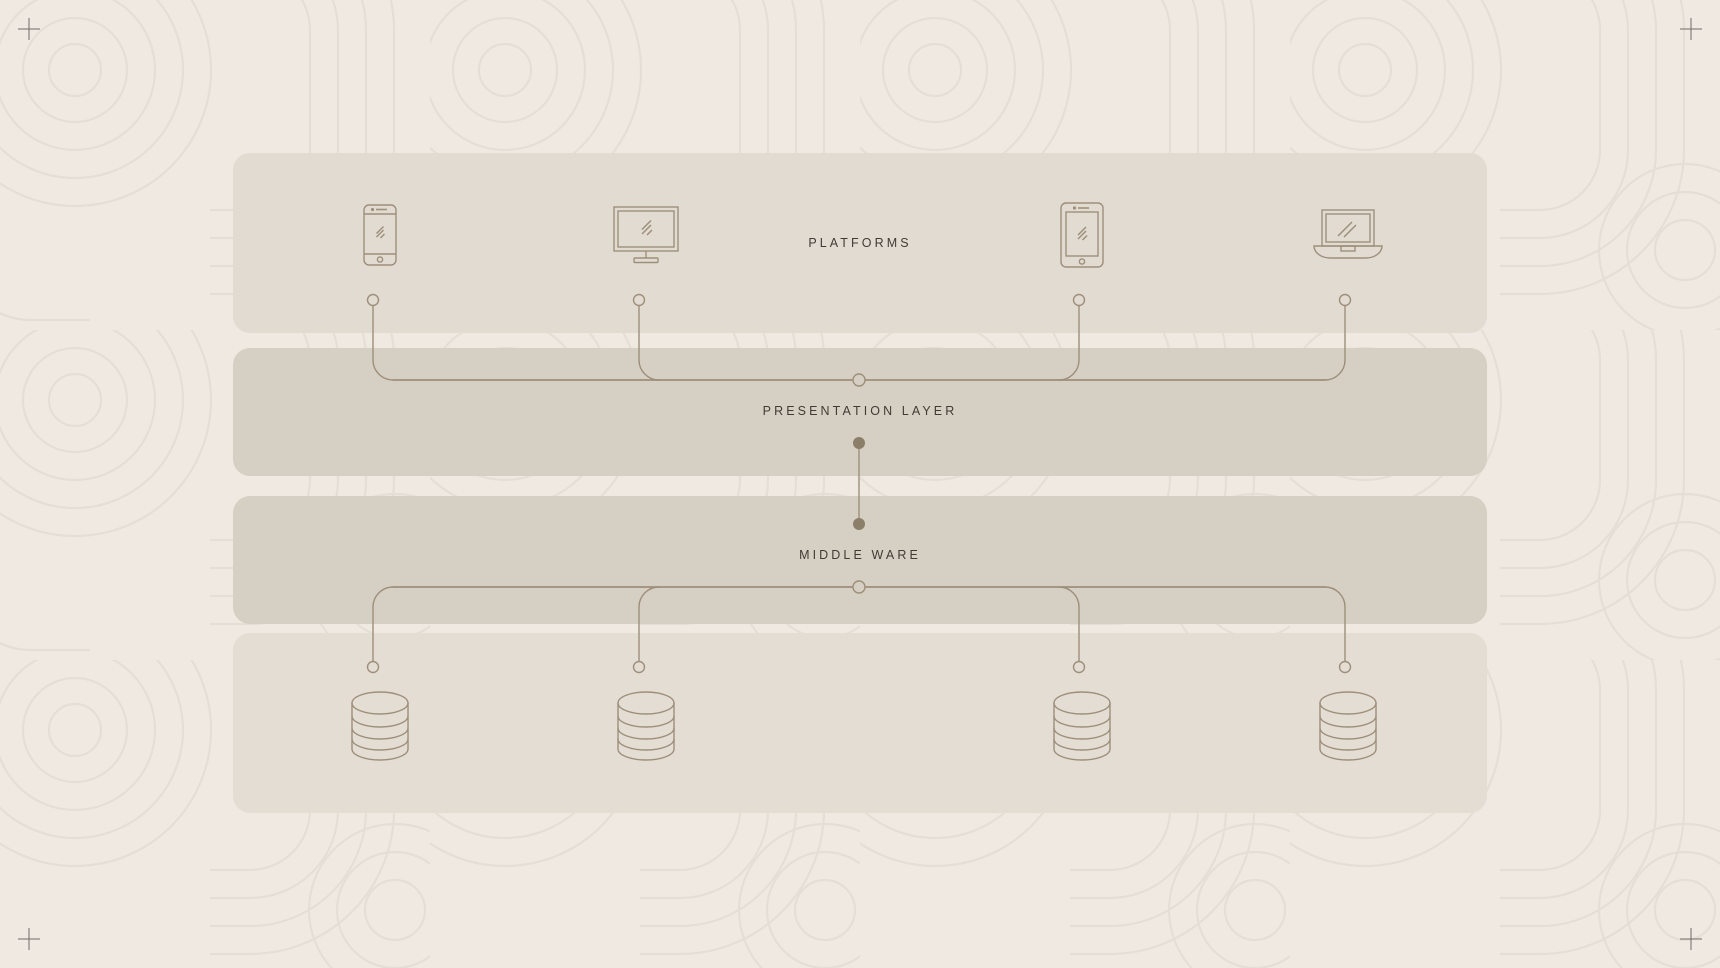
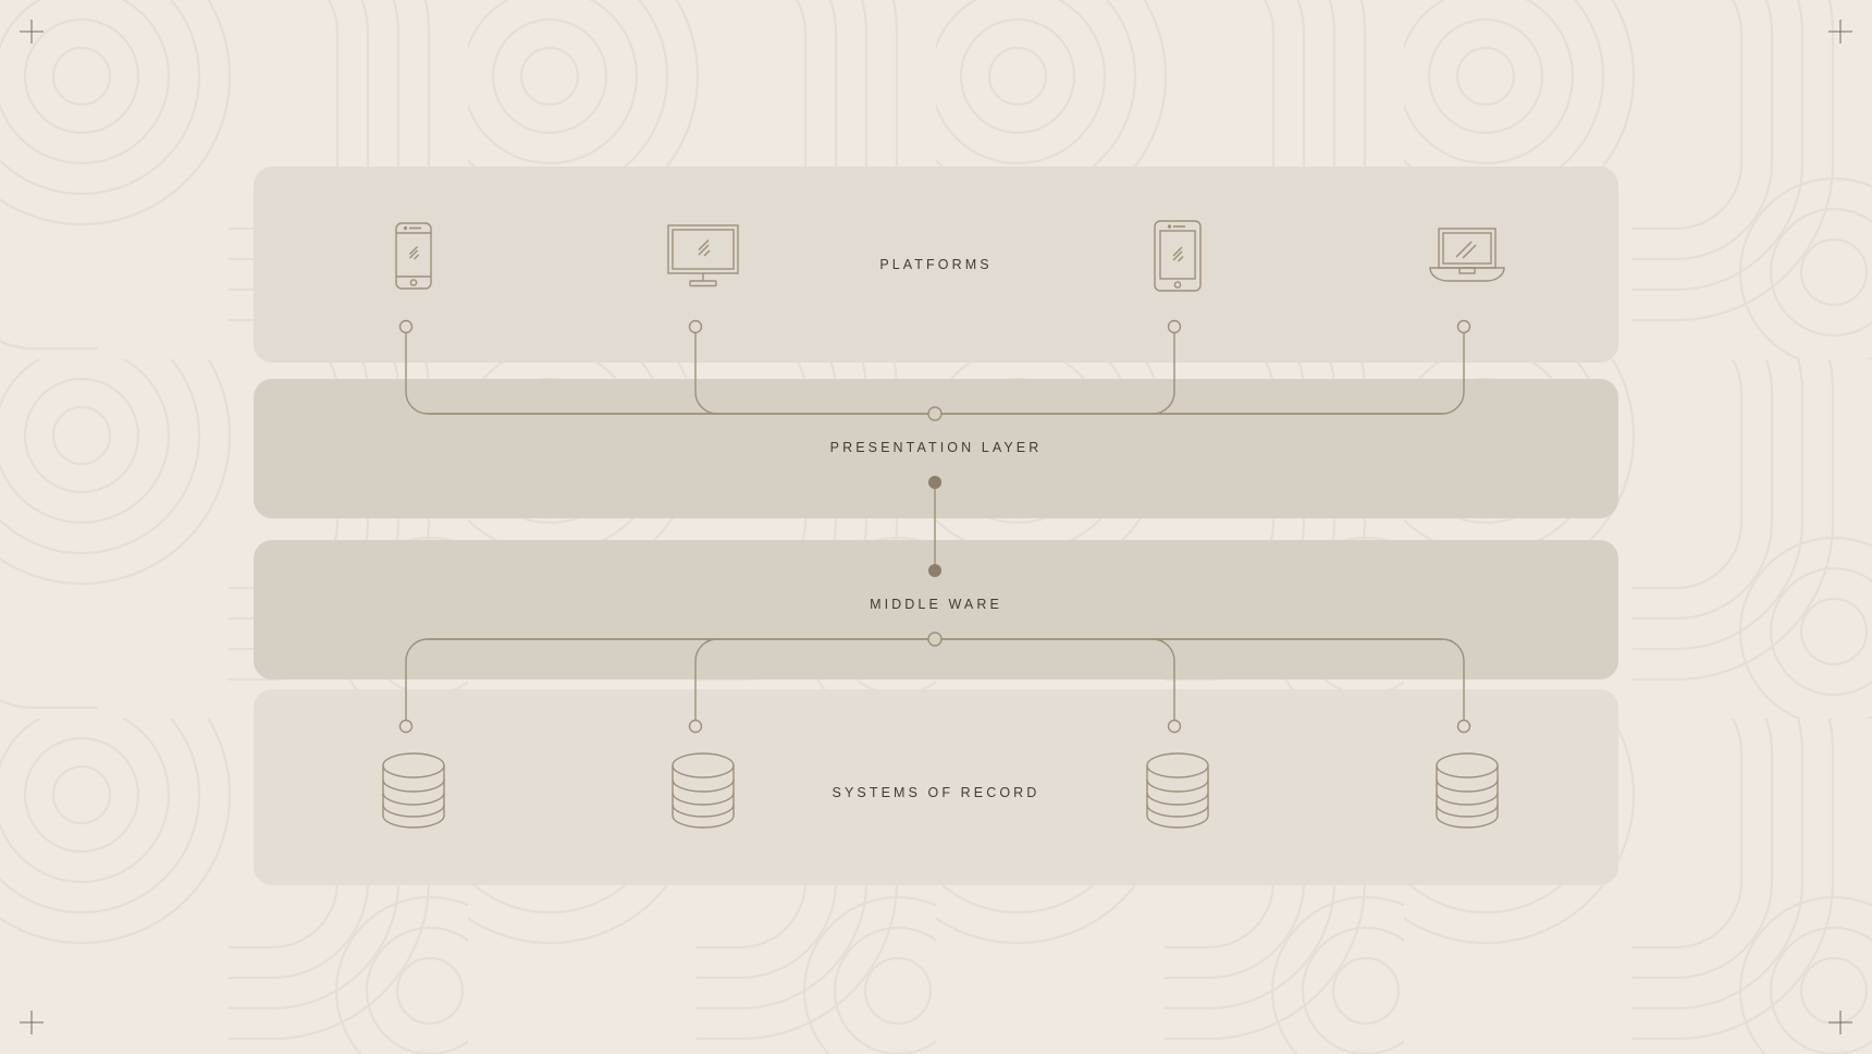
  PLATFORMS
  PRESENTATION LAYER
  MIDDLE WARE
+ SYSTEMS OF RECORD
